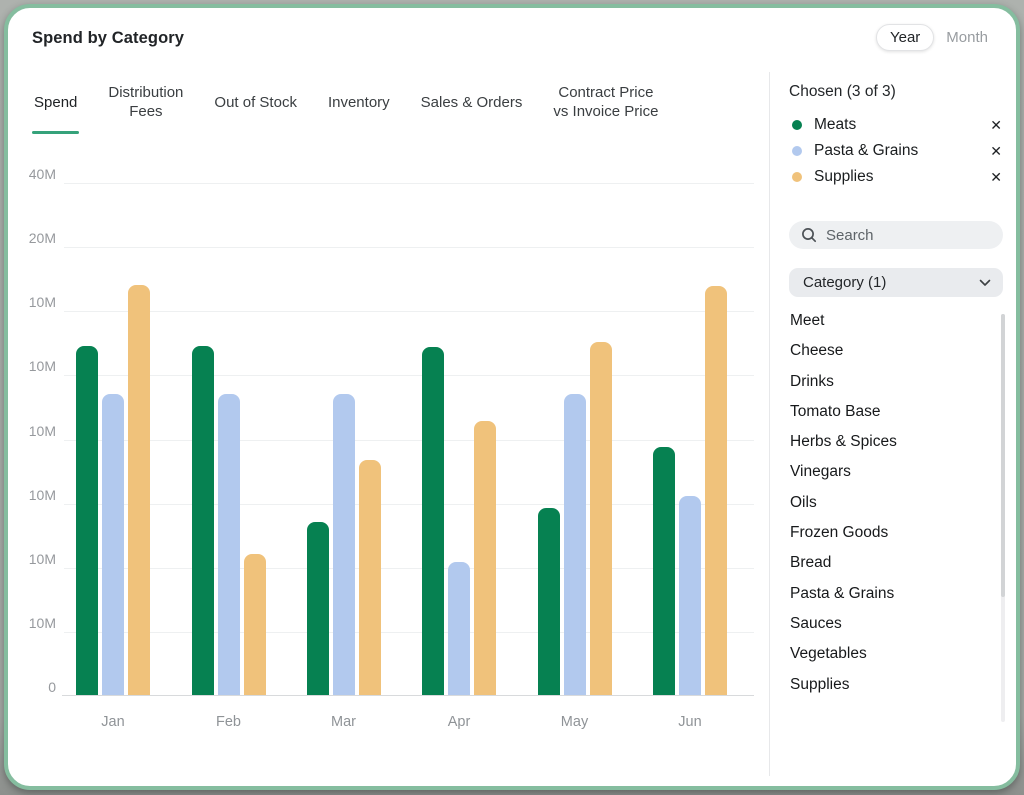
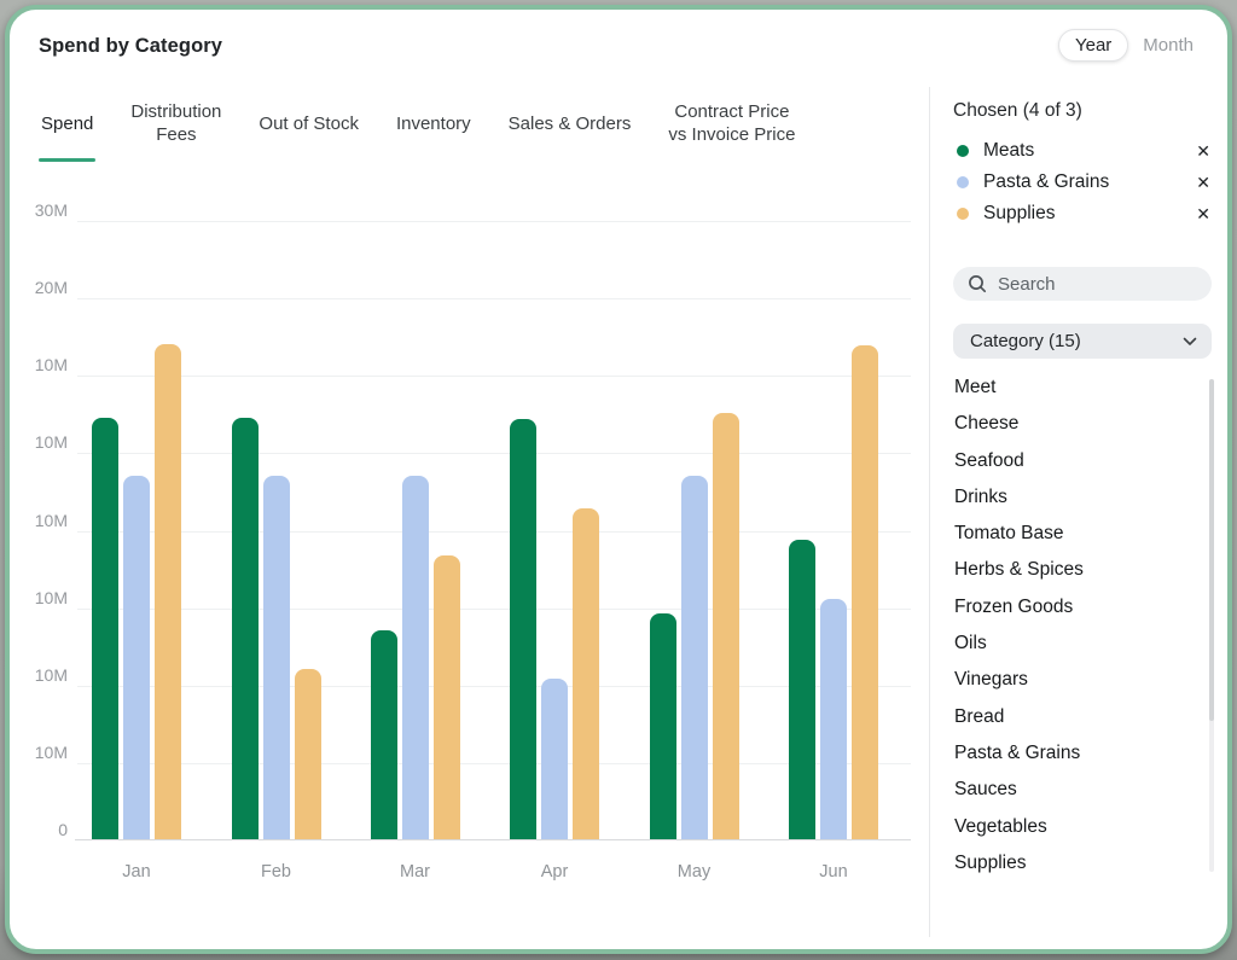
  Spend by Category
  Year
  Month
  Spend
  Distribution
  Fees
  Out of Stock
  Inventory
  Sales & Orders
  Contract Price
  vs Invoice Price
- 40M
+ 30M
  20M
  10M
  10M
  10M
  10M
  10M
  10M
  0
  Jan
  Feb
  Mar
  Apr
  May
  Jun
- Chosen (3 of 3)
+ Chosen (4 of 3)
  Meats
  ✕
  Pasta & Grains
  ✕
  Supplies
  ✕
  Search
- Category (1)
+ Category (15)
  Meet
  Cheese
+ Seafood
  Drinks
  Tomato Base
  Herbs & Spices
- Vinegars
+ Frozen Goods
  Oils
- Frozen Goods
+ Vinegars
  Bread
  Pasta & Grains
  Sauces
  Vegetables
  Supplies
